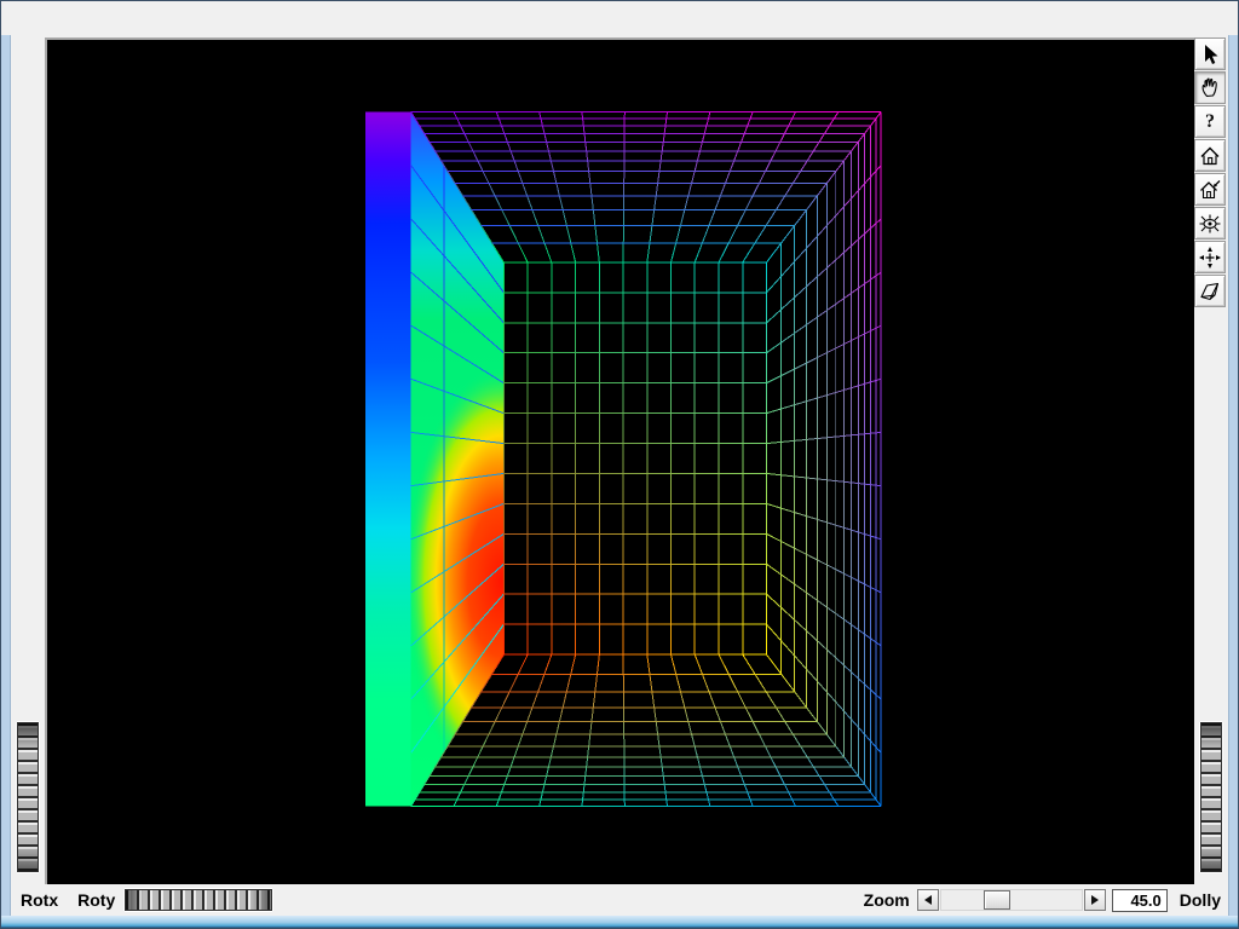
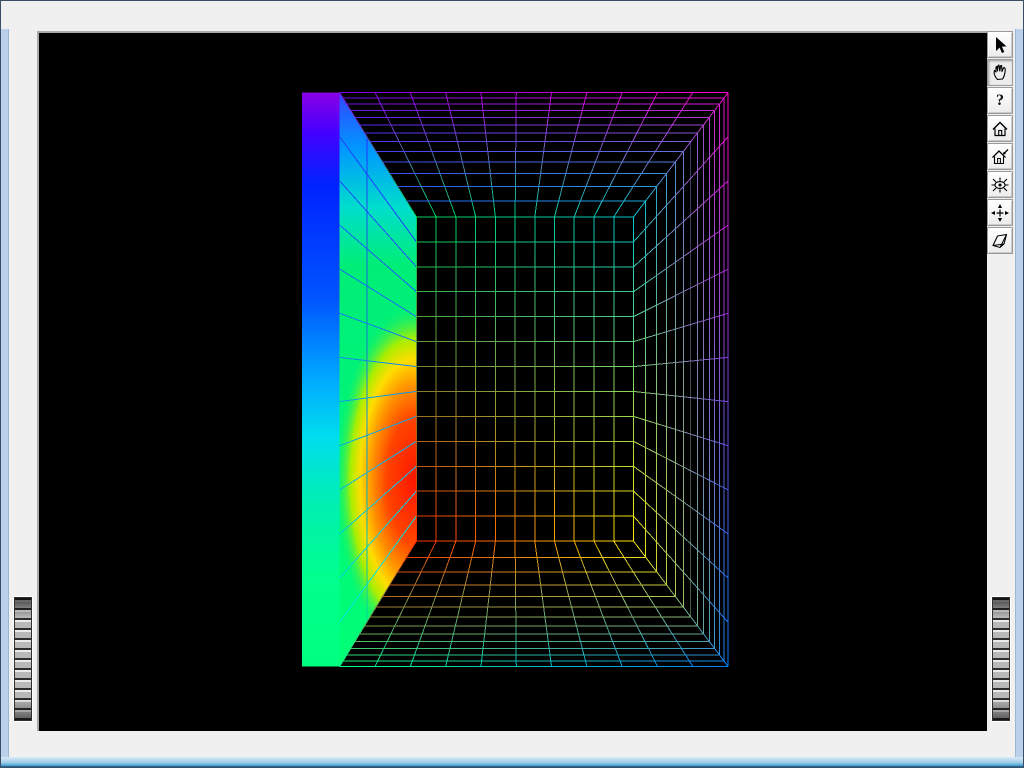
  ?
- Rotx
- Roty
- Zoom
- 45.0
- Dolly
